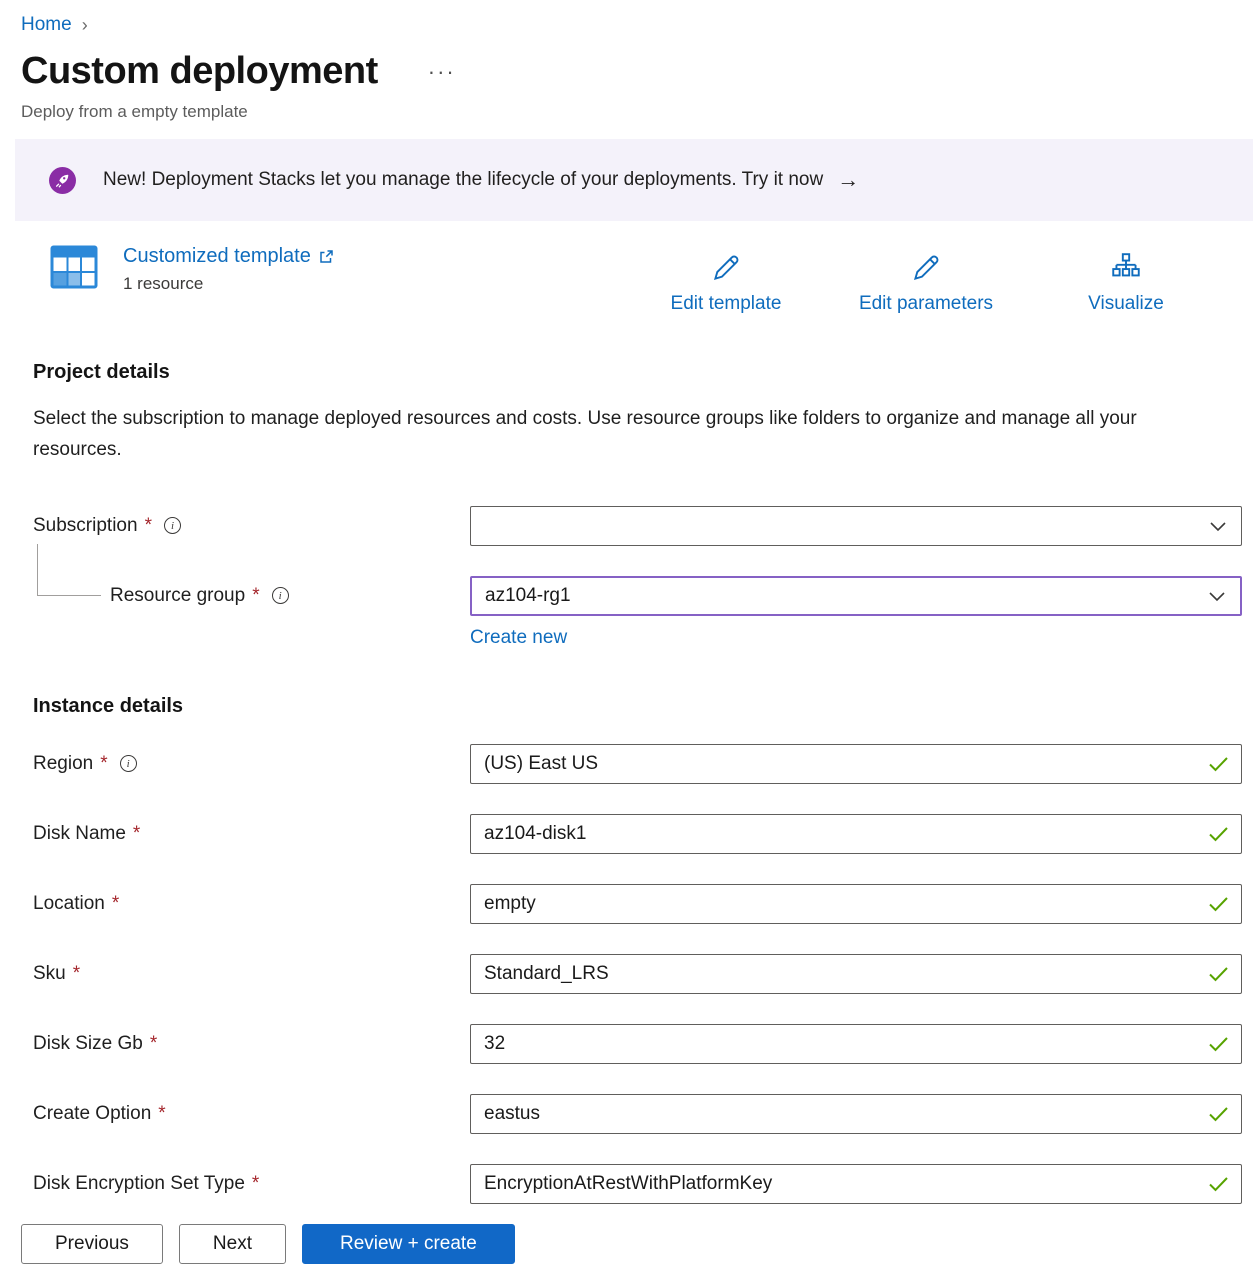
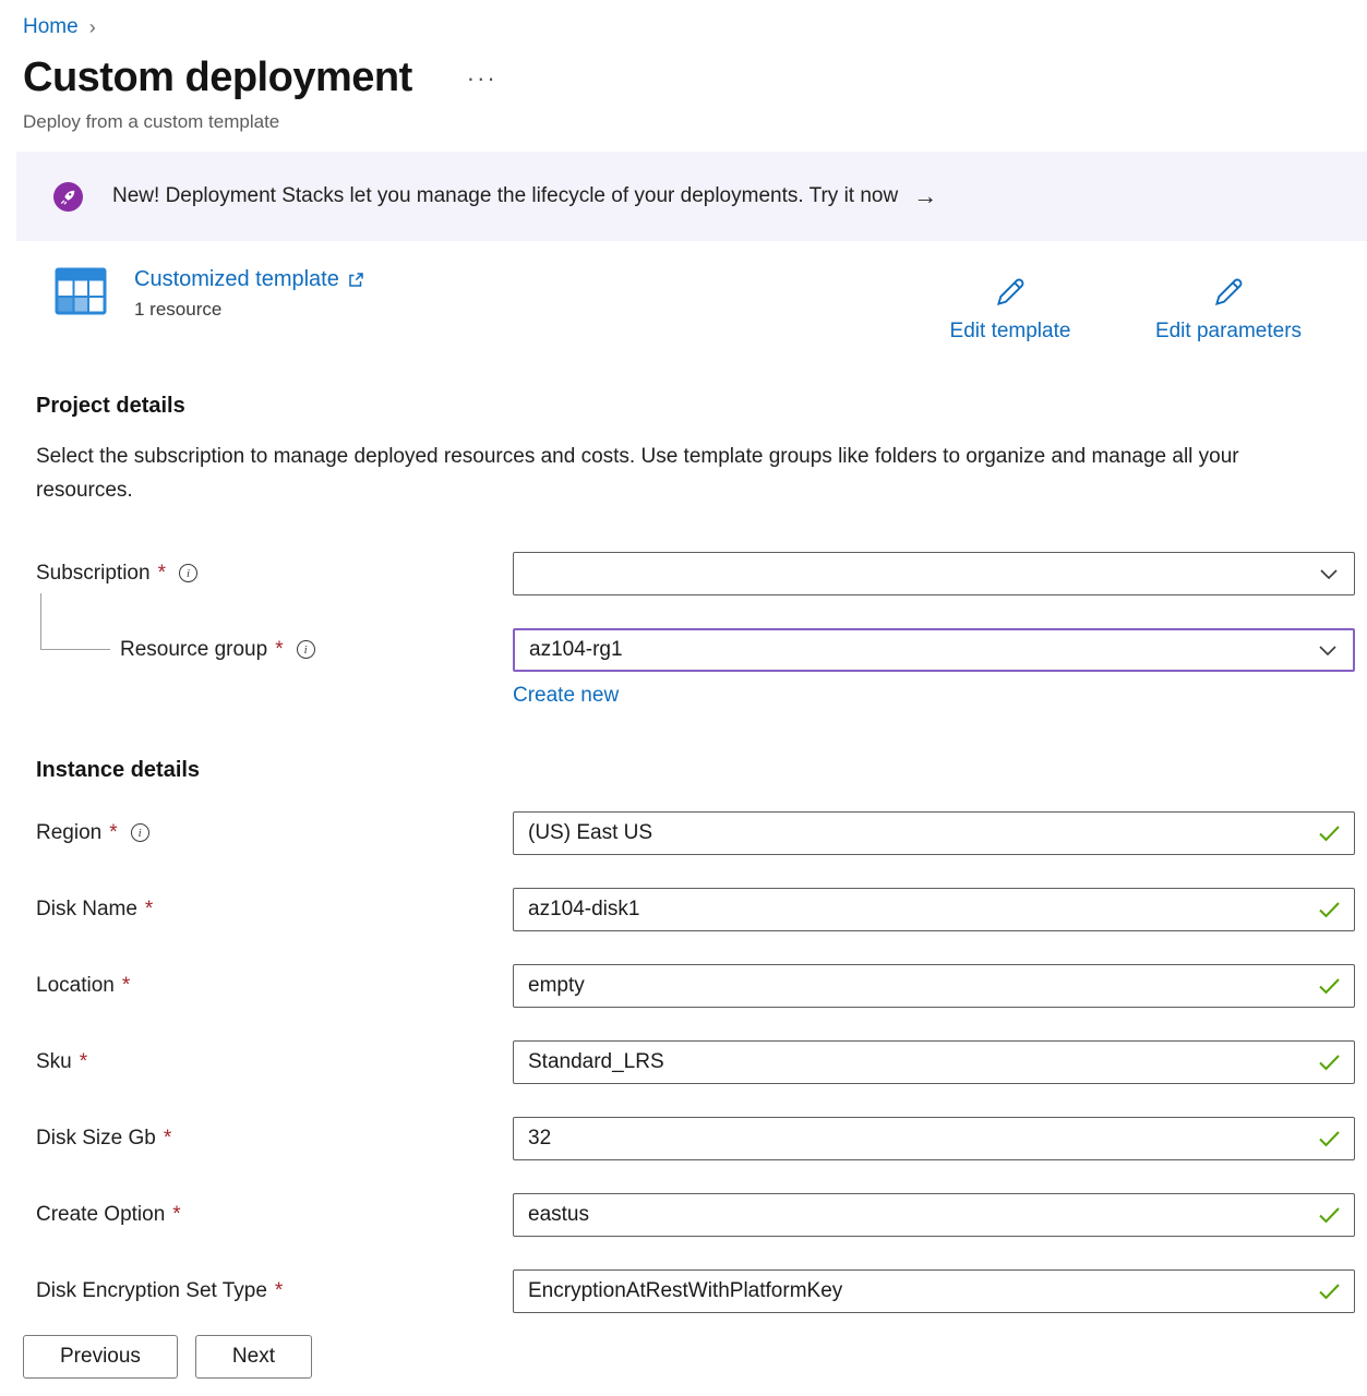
  Home
  ›
  Custom deployment
  ···
- Deploy from a empty template
+ Deploy from a custom template
  New! Deployment Stacks let you manage the lifecycle of your deployments. Try it now
  →
  Customized template
  1 resource
  Edit template
  Edit parameters
- Visualize
  Project details
- Select the subscription to manage deployed resources and costs. Use resource groups like folders to organize and manage all your resources.
+ Select the subscription to manage deployed resources and costs. Use template groups like folders to organize and manage all your resources.
  Subscription
  *
  Resource group
  *
  az104-rg1
  Create new
  Instance details
  Region
  *
  (US) East US
  Disk Name
  *
  az104-disk1
  Location
  *
  empty
  Sku
  *
  Standard_LRS
  Disk Size Gb
  *
  32
  Create Option
  *
  eastus
  Disk Encryption Set Type
  *
  EncryptionAtRestWithPlatformKey
  Previous
  Next
- Review + create
